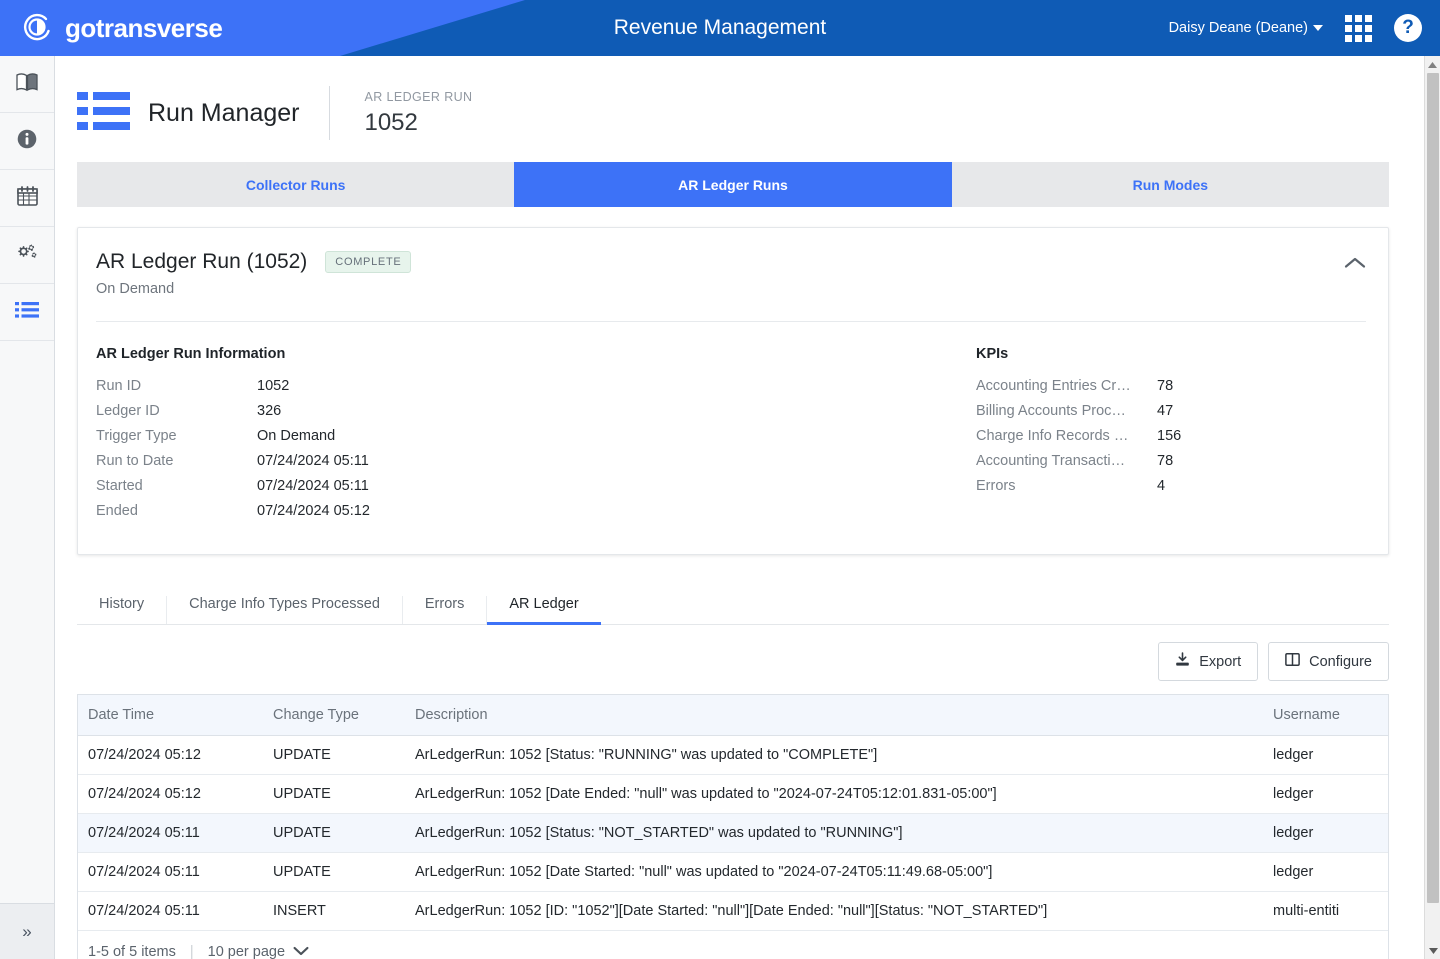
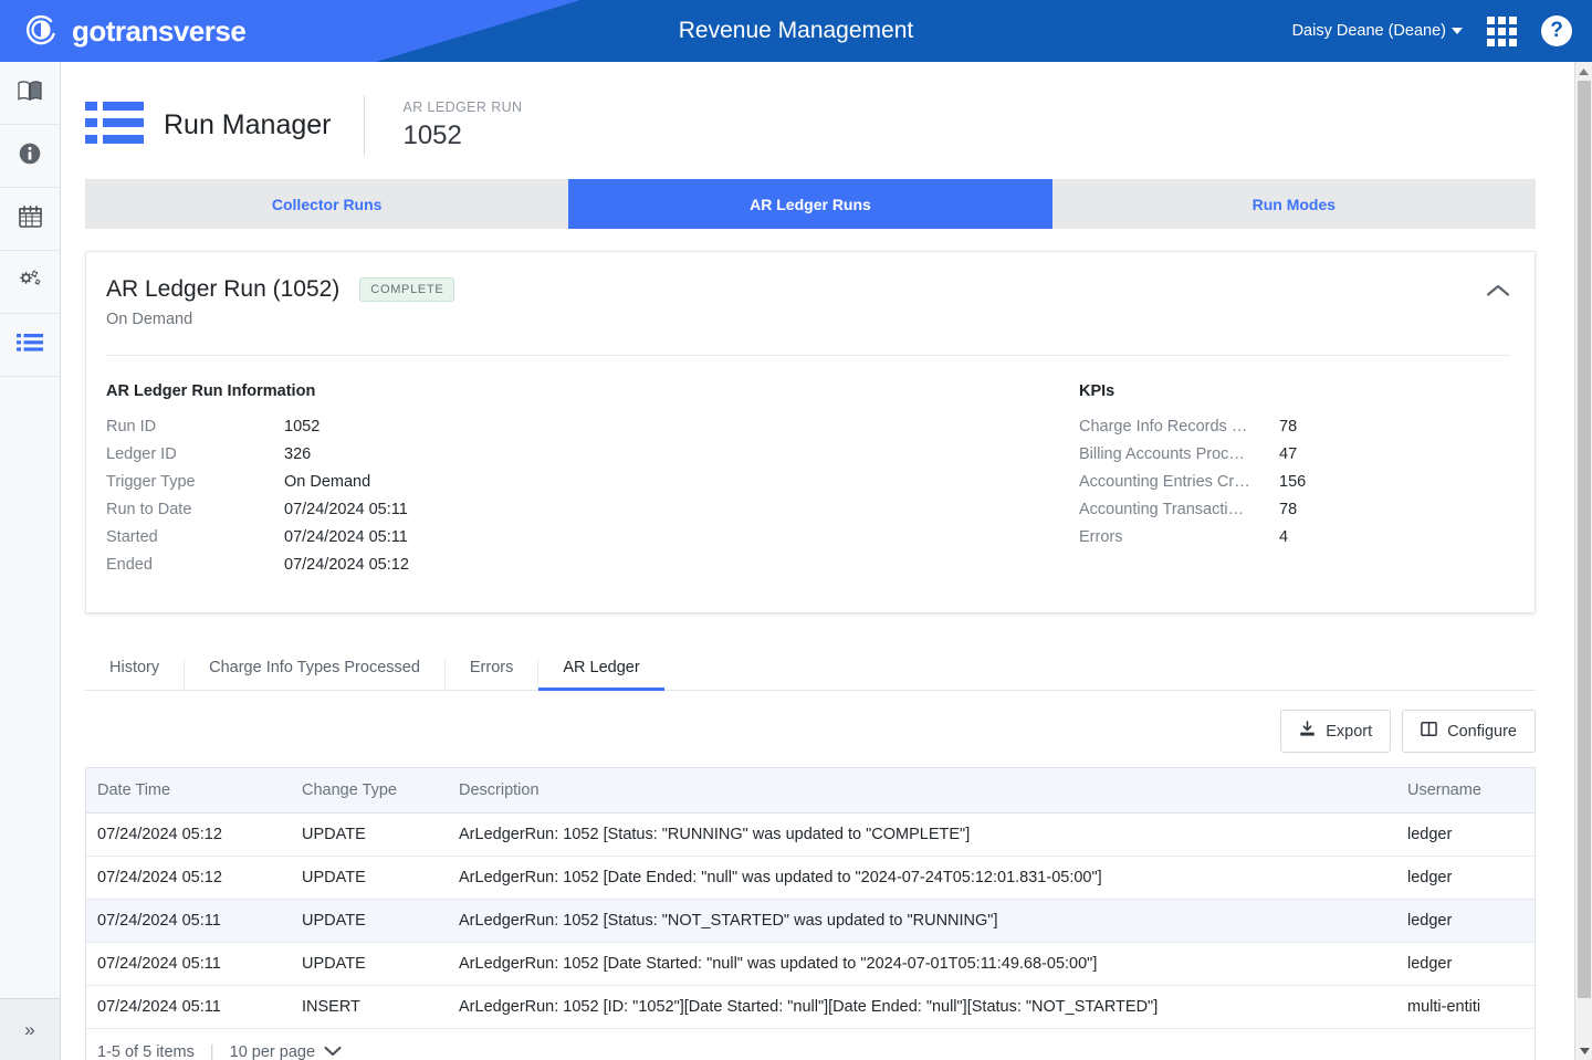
  gotransverse
  Revenue Management
  Daisy Deane (Deane)
  ?
  »
  Run Manager
  AR LEDGER RUN
  1052
  Collector Runs
  AR Ledger Runs
  Run Modes
  AR Ledger Run (1052)
  COMPLETE
  On Demand
  AR Ledger Run Information
  Run ID
  1052
  Ledger ID
  326
  Trigger Type
  On Demand
  Run to Date
  07/24/2024 05:11
  Started
  07/24/2024 05:11
  Ended
  07/24/2024 05:12
  KPIs
- Accounting Entries Cr…
+ Charge Info Records …
  78
  Billing Accounts Proc…
  47
- Charge Info Records …
+ Accounting Entries Cr…
  156
  Accounting Transacti…
  78
  Errors
  4
  History
  Charge Info Types Processed
  Errors
  AR Ledger
  Export
  Configure
  Date Time	Change Type	Description	Username
  07/24/2024 05:12	UPDATE	ArLedgerRun: 1052 [Status: "RUNNING" was updated to "COMPLETE"]	ledger
  07/24/2024 05:12	UPDATE	ArLedgerRun: 1052 [Date Ended: "null" was updated to "2024-07-24T05:12:01.831-05:00"]	ledger
  07/24/2024 05:11	UPDATE	ArLedgerRun: 1052 [Status: "NOT_STARTED" was updated to "RUNNING"]	ledger
- 07/24/2024 05:11	UPDATE	ArLedgerRun: 1052 [Date Started: "null" was updated to "2024-07-24T05:11:49.68-05:00"]	ledger
+ 07/24/2024 05:11	UPDATE	ArLedgerRun: 1052 [Date Started: "null" was updated to "2024-07-01T05:11:49.68-05:00"]	ledger
  07/24/2024 05:11	INSERT	ArLedgerRun: 1052 [ID: "1052"][Date Started: "null"][Date Ended: "null"][Status: "NOT_STARTED"]	multi-entiti
  1-5 of 5 items
  |
  10 per page
